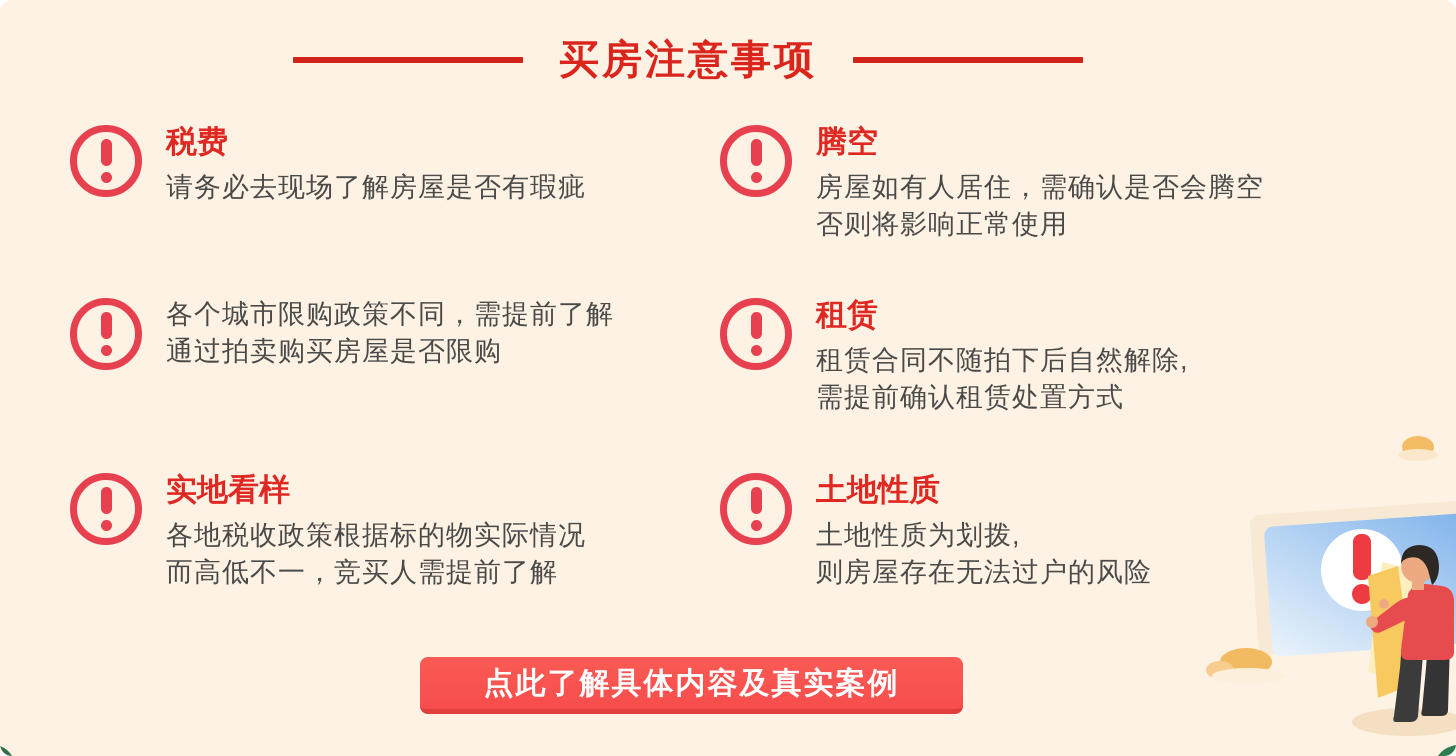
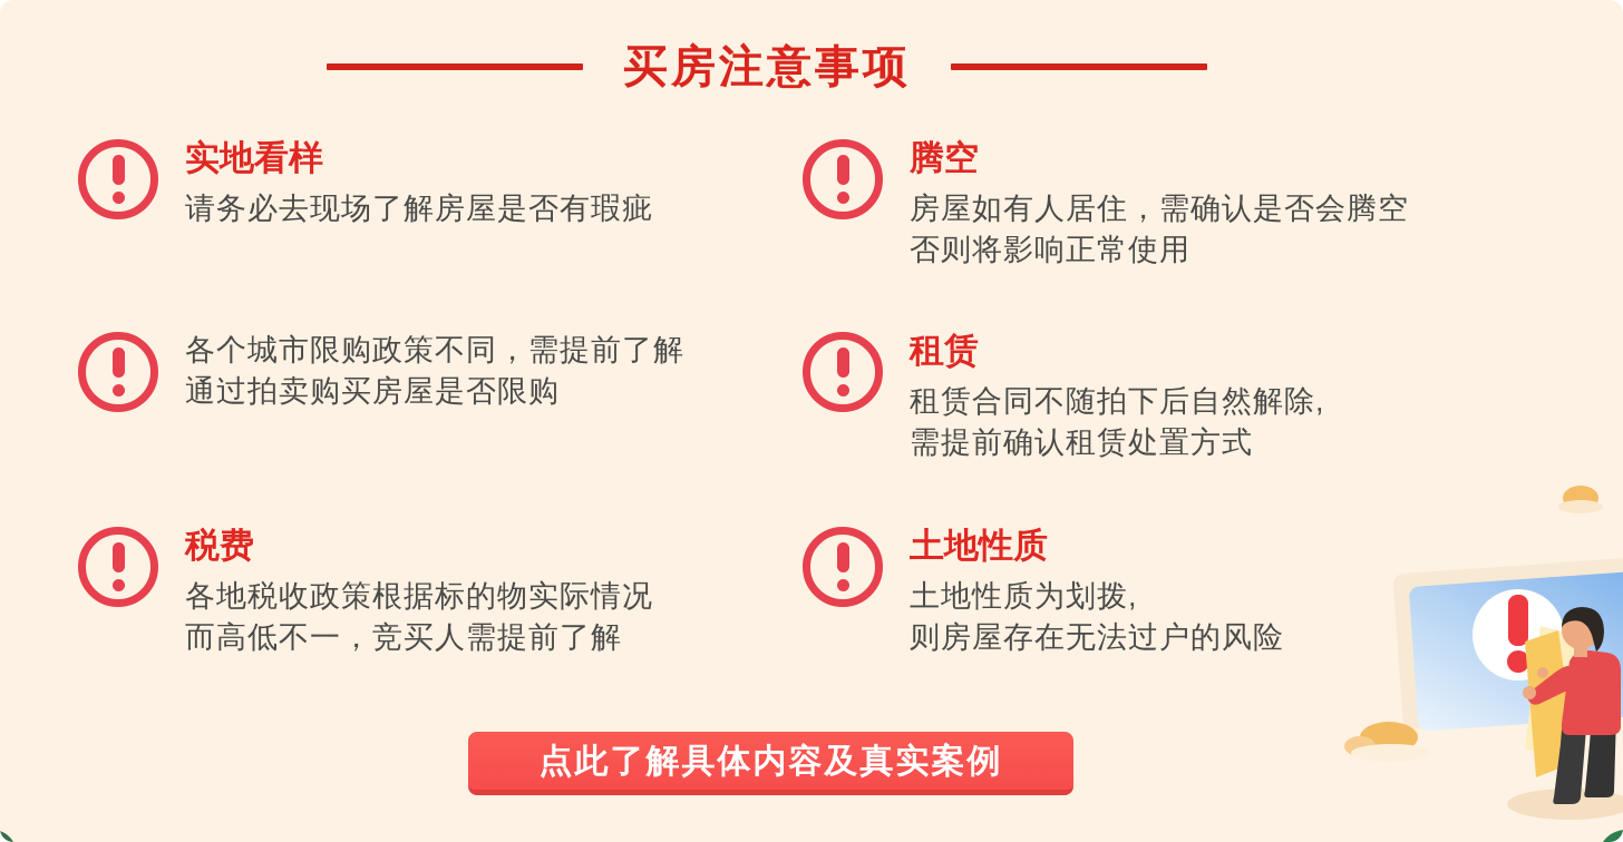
  买房注意事项
- 税费
+ 实地看样
  请务必去现场了解房屋是否有瑕疵
  腾空
  房屋如有人居住，需确认是否会腾空
  否则将影响正常使用
  各个城市限购政策不同，需提前了解
  通过拍卖购买房屋是否限购
  租赁
  租赁合同不随拍下后自然解除,
  需提前确认租赁处置方式
- 实地看样
+ 税费
  各地税收政策根据标的物实际情况
  而高低不一，竞买人需提前了解
  土地性质
  土地性质为划拨,
  则房屋存在无法过户的风险
  点此了解具体内容及真实案例
